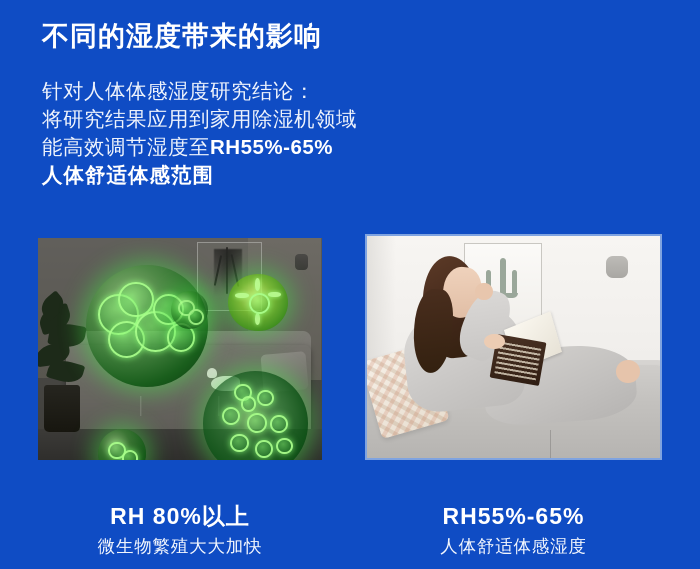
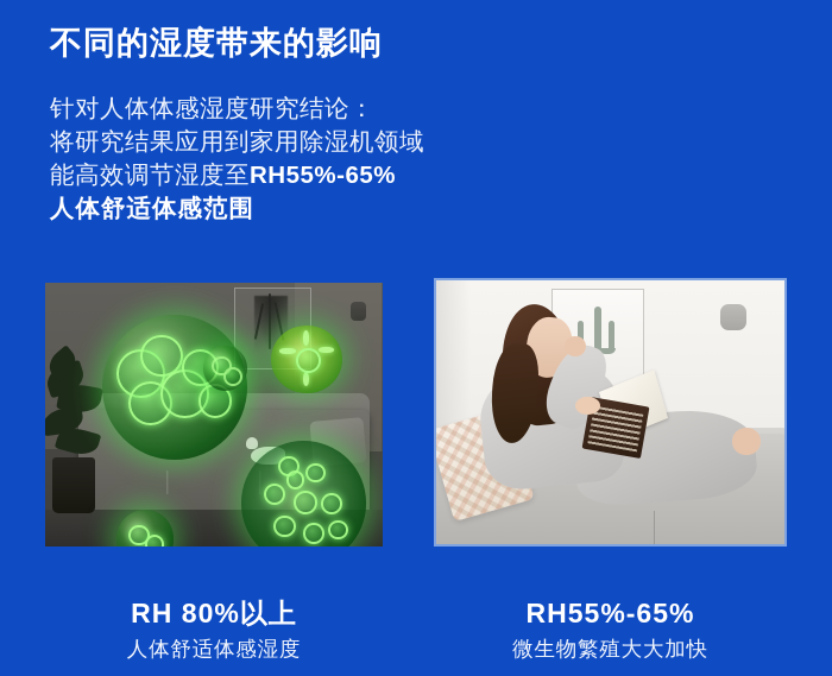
  不同的湿度带来的影响
  针对人体体感湿度研究结论：
  将研究结果应用到家用除湿机领域
  能高效调节湿度至RH55%-65%
  人体舒适体感范围
  RH 80%以上
- 微生物繁殖大大加快
+ 人体舒适体感湿度
  RH55%-65%
- 人体舒适体感湿度
+ 微生物繁殖大大加快
